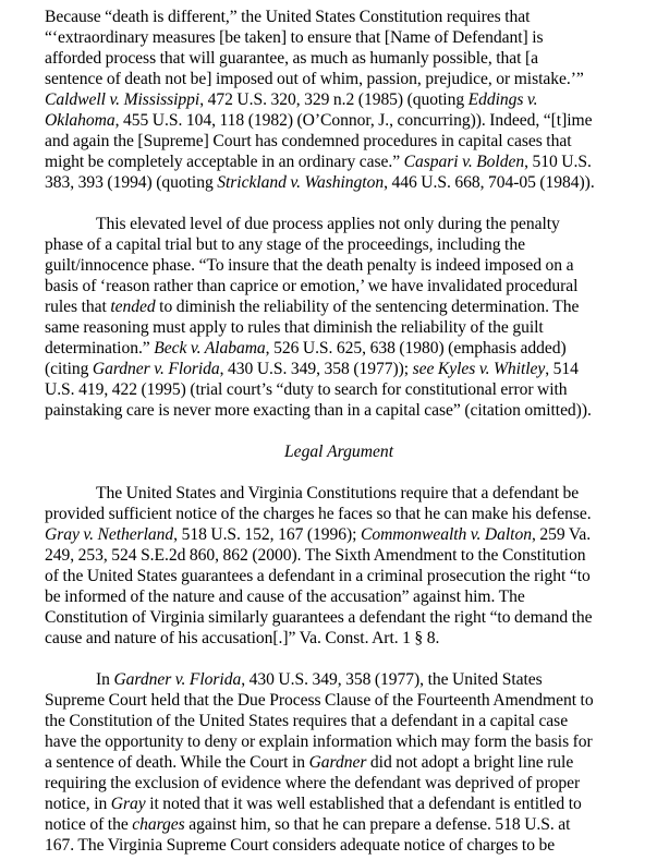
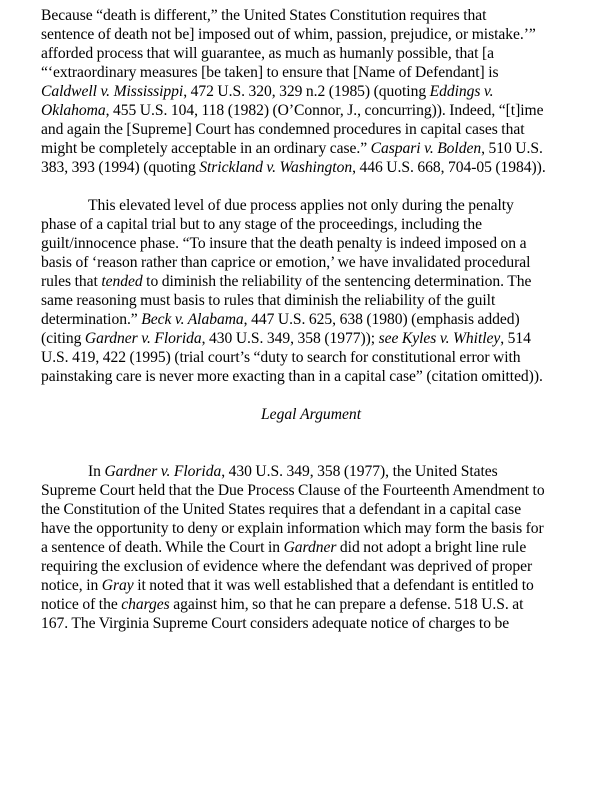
  Because “death is different,” the United States Constitution requires that
- “‘extraordinary measures [be taken] to ensure that [Name of Defendant] is
+ sentence of death not be] imposed out of whim, passion, prejudice, or mistake.’”
  afforded process that will guarantee, as much as humanly possible, that [a
- sentence of death not be] imposed out of whim, passion, prejudice, or mistake.’”
+ “‘extraordinary measures [be taken] to ensure that [Name of Defendant] is
  Caldwell v. Mississippi, 472 U.S. 320, 329 n.2 (1985) (quoting Eddings v.
  Oklahoma, 455 U.S. 104, 118 (1982) (O’Connor, J., concurring)). Indeed, “[t]ime
  and again the [Supreme] Court has condemned procedures in capital cases that
  might be completely acceptable in an ordinary case.” Caspari v. Bolden, 510 U.S.
  383, 393 (1994) (quoting Strickland v. Washington, 446 U.S. 668, 704-05 (1984)).
  This elevated level of due process applies not only during the penalty
  phase of a capital trial but to any stage of the proceedings, including the
  guilt/innocence phase. “To insure that the death penalty is indeed imposed on a
  basis of ‘reason rather than caprice or emotion,’ we have invalidated procedural
  rules that tended to diminish the reliability of the sentencing determination. The
- same reasoning must apply to rules that diminish the reliability of the guilt
+ same reasoning must basis to rules that diminish the reliability of the guilt
- determination.” Beck v. Alabama, 526 U.S. 625, 638 (1980) (emphasis added)
+ determination.” Beck v. Alabama, 447 U.S. 625, 638 (1980) (emphasis added)
  (citing Gardner v. Florida, 430 U.S. 349, 358 (1977)); see Kyles v. Whitley, 514
  U.S. 419, 422 (1995) (trial court’s “duty to search for constitutional error with
  painstaking care is never more exacting than in a capital case” (citation omitted)).
  Legal Argument
- The United States and Virginia Constitutions require that a defendant be
- provided sufficient notice of the charges he faces so that he can make his defense.
- Gray v. Netherland, 518 U.S. 152, 167 (1996); Commonwealth v. Dalton, 259 Va.
- 249, 253, 524 S.E.2d 860, 862 (2000). The Sixth Amendment to the Constitution
- of the United States guarantees a defendant in a criminal prosecution the right “to
- be informed of the nature and cause of the accusation” against him. The
- Constitution of Virginia similarly guarantees a defendant the right “to demand the
- cause and nature of his accusation[.]” Va. Const. Art. 1 § 8.
  In Gardner v. Florida, 430 U.S. 349, 358 (1977), the United States
  Supreme Court held that the Due Process Clause of the Fourteenth Amendment to
  the Constitution of the United States requires that a defendant in a capital case
  have the opportunity to deny or explain information which may form the basis for
  a sentence of death. While the Court in Gardner did not adopt a bright line rule
  requiring the exclusion of evidence where the defendant was deprived of proper
  notice, in Gray it noted that it was well established that a defendant is entitled to
  notice of the charges against him, so that he can prepare a defense. 518 U.S. at
  167. The Virginia Supreme Court considers adequate notice of charges to be
